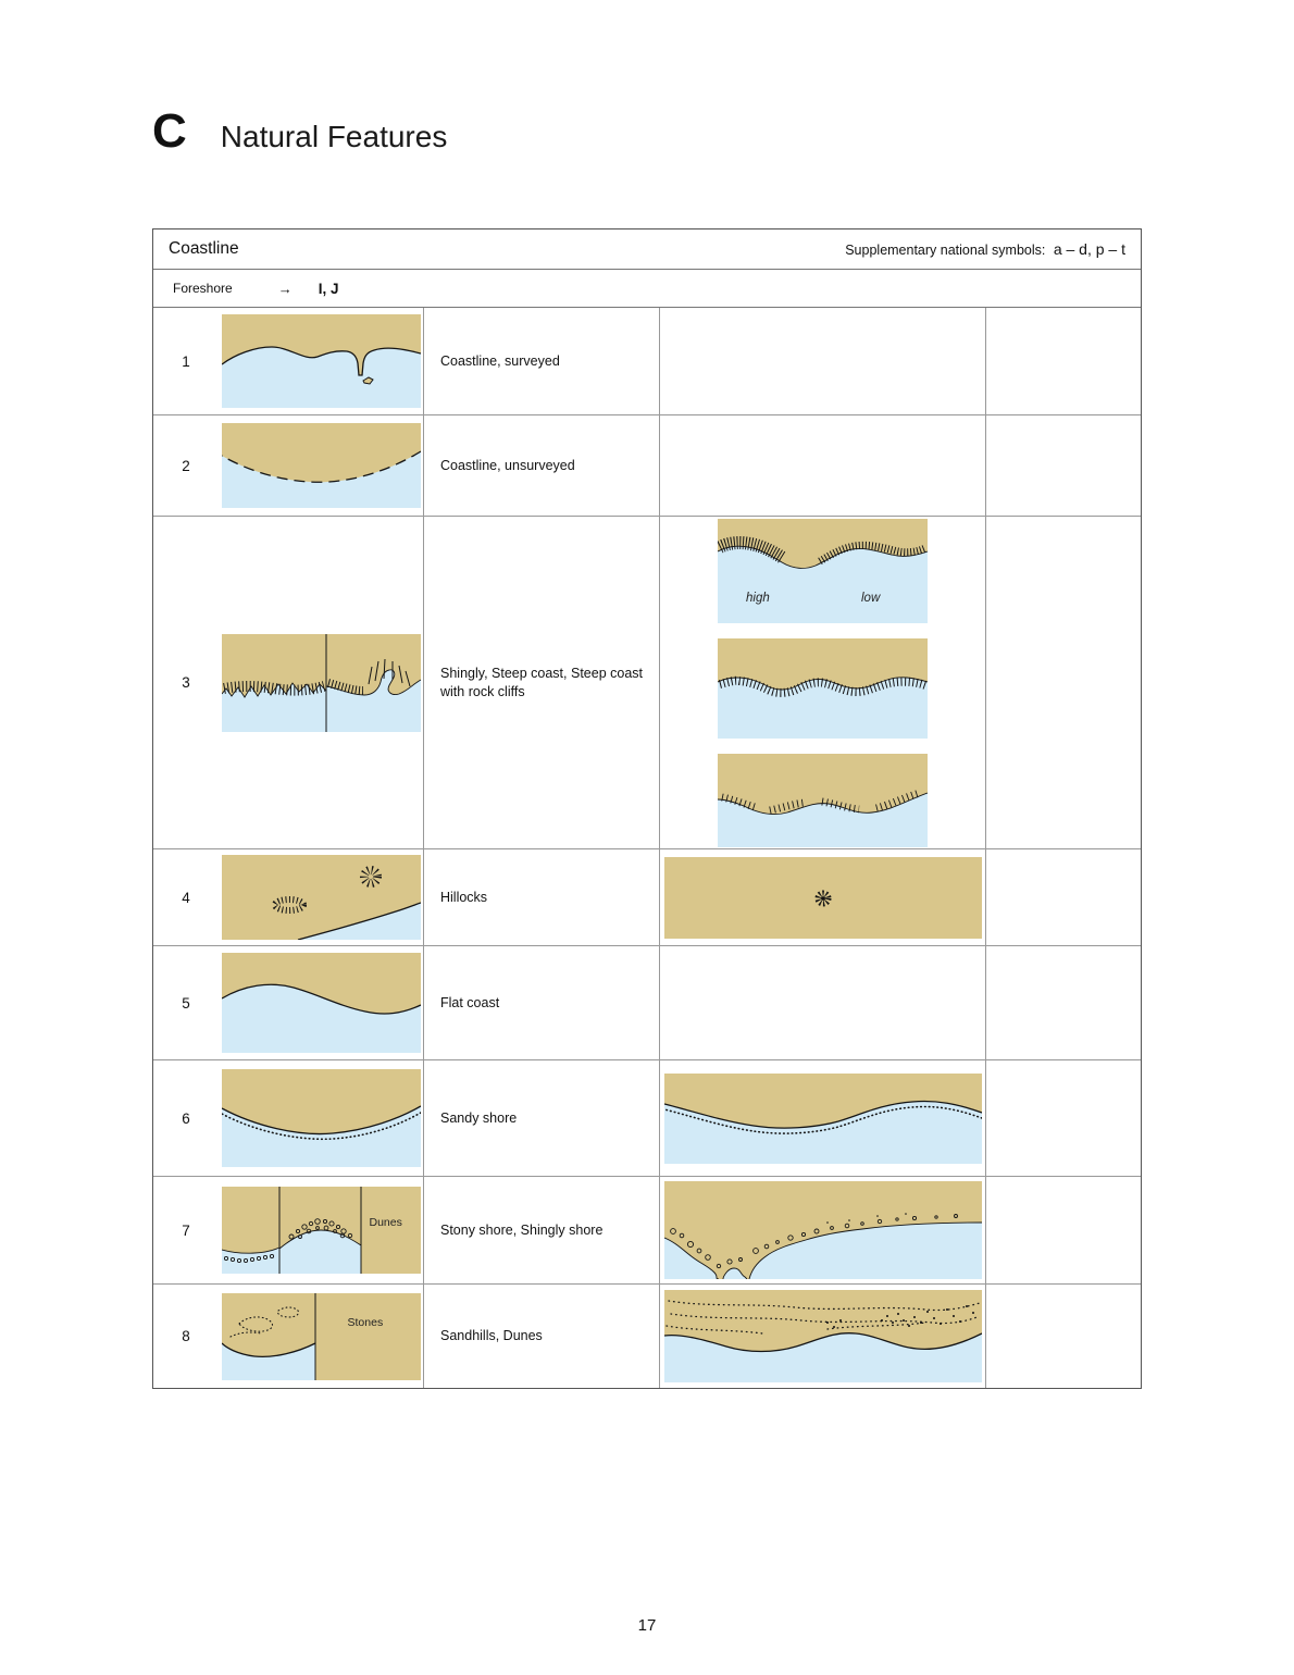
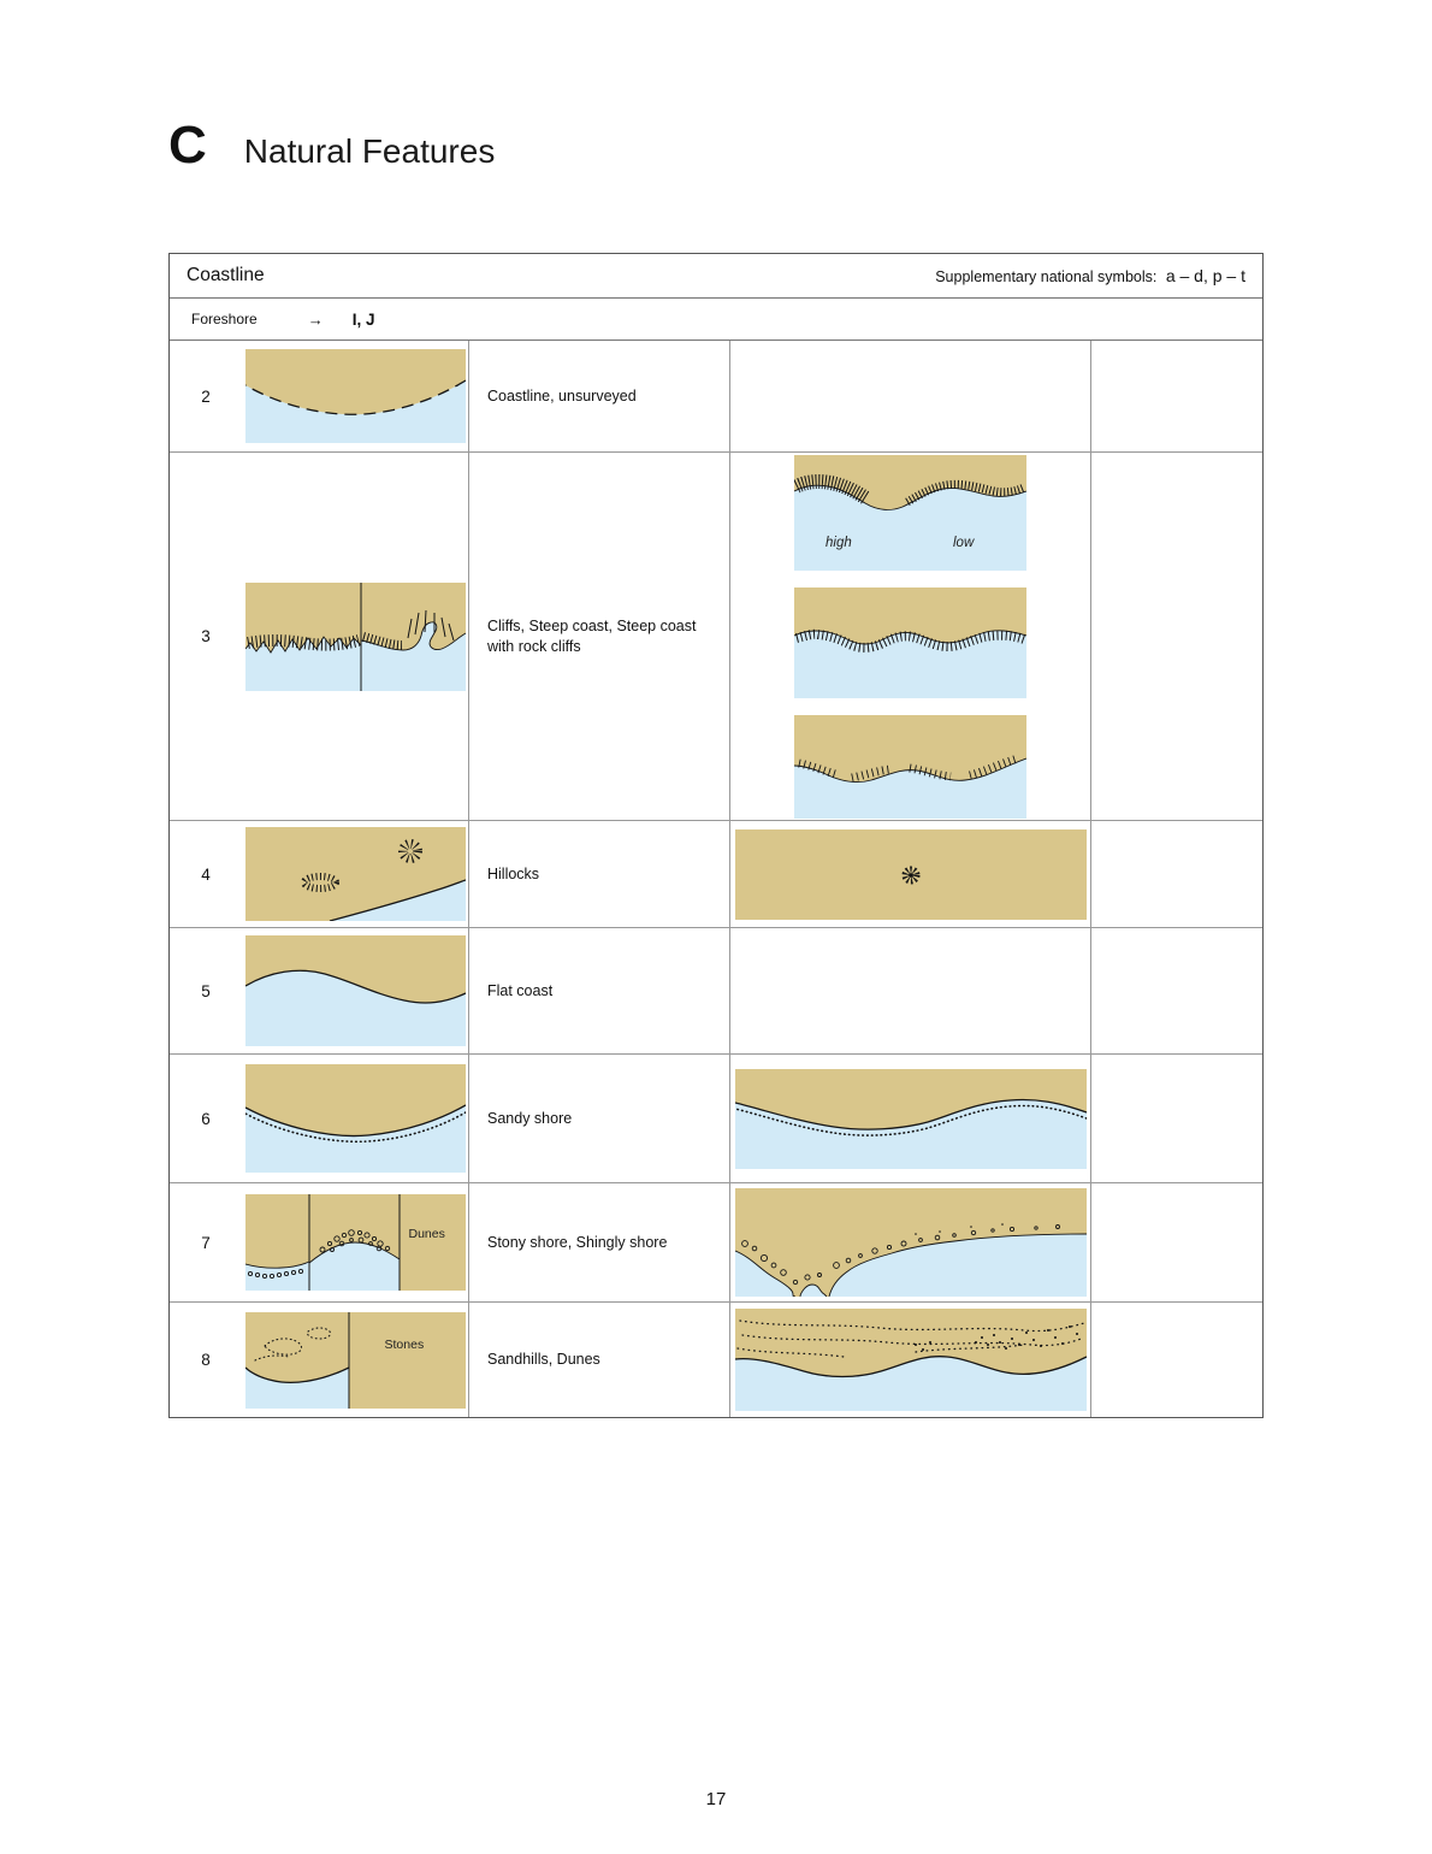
  C
  Natural Features
  Coastline
  Supplementary national symbols: a – d, p – t
  Foreshore
  →
  I, J
- 1
- Coastline, surveyed
  2
  Coastline, unsurveyed
  3
- Shingly, Steep coast, Steep coast with rock cliffs
+ Cliffs, Steep coast, Steep coast with rock cliffs
  high
  low
  4
  Hillocks
  5
  Flat coast
  6
  Sandy shore
  7
  Dunes
  Stony shore, Shingly shore
  8
  Stones
  Sandhills, Dunes
  17
